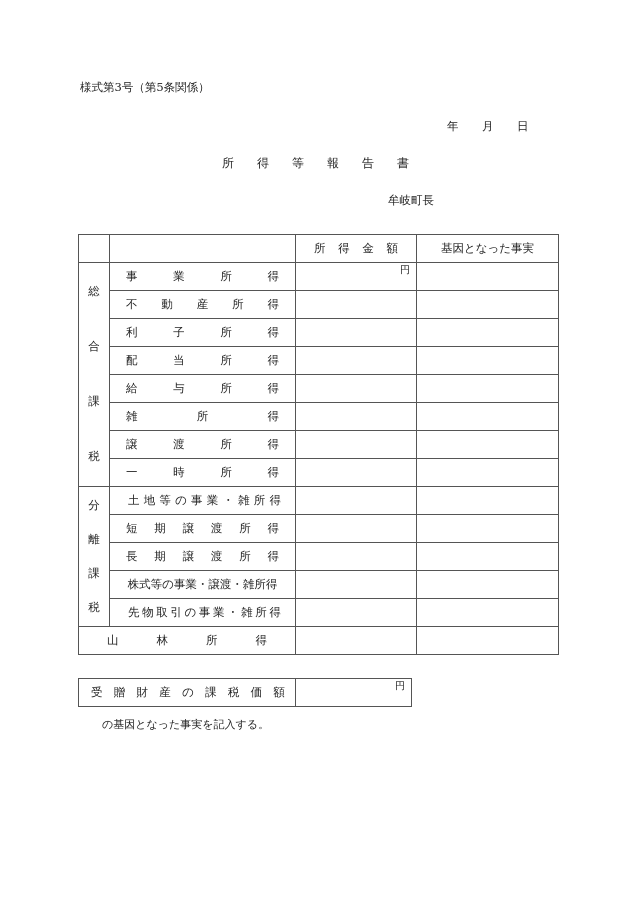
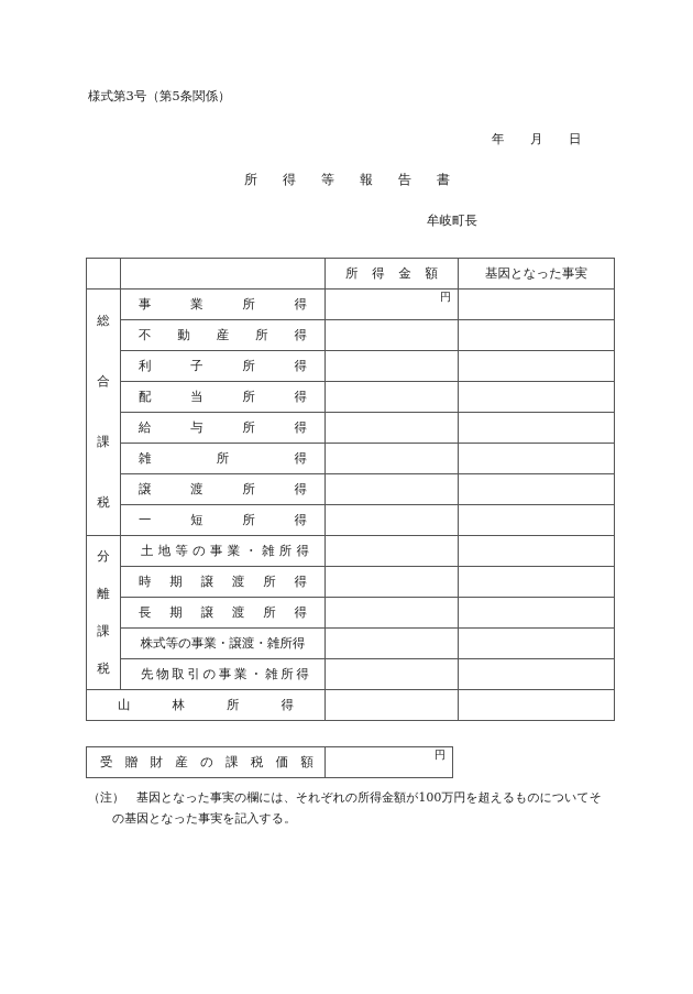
  様式第3号（第5条関係）
  年
  月
  日
  所
  得
  等
  報
  告
  書
  牟岐町長
  		所 得 金 額	基因となった事実
  総 合 課 税	事 業 所 得	円
  不 動 産 所 得
  利 子 所 得
  配 当 所 得
  給 与 所 得
  雑 所 得
  譲 渡 所 得
- 一 時 所 得
+ 一 短 所 得
  分 離 課 税	土 地 等 の 事 業 ・ 雑 所 得
- 短 期 譲 渡 所 得
+ 時 期 譲 渡 所 得
  長 期 譲 渡 所 得
  株式等の事業・譲渡・雑所得
  先 物 取 引 の 事 業 ・ 雑 所 得
  山 林 所 得
  受 贈 財 産 の 課 税 価 額	円
+ （注） 基因となった事実の欄には、それぞれの所得金額が100万円を超えるものについてそ
  の基因となった事実を記入する。
